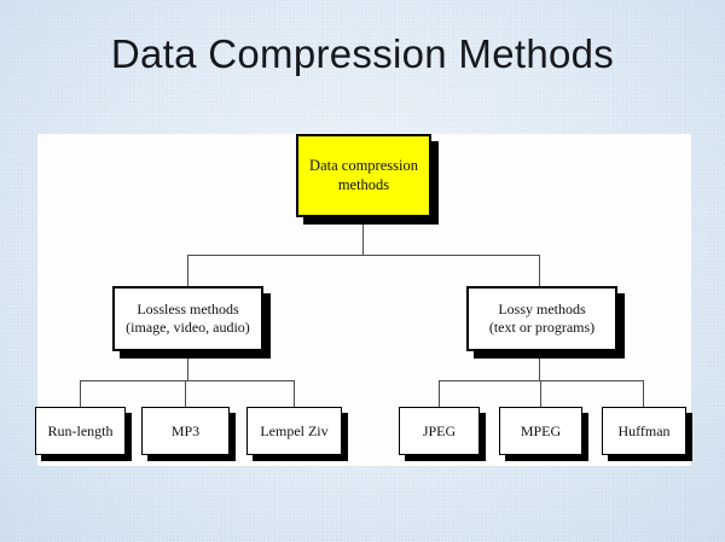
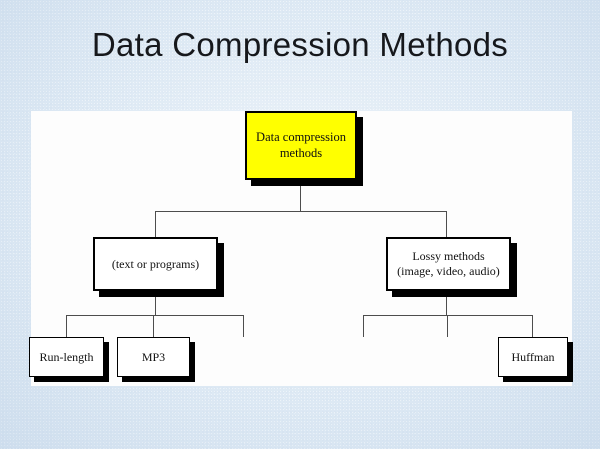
  Data Compression Methods
  Data compression
  methods
- Lossless methods
- (image, video, audio)
+ (text or programs)
  Lossy methods
- (text or programs)
+ (image, video, audio)
  Run-length
  MP3
- Lempel Ziv
- JPEG
- MPEG
  Huffman
